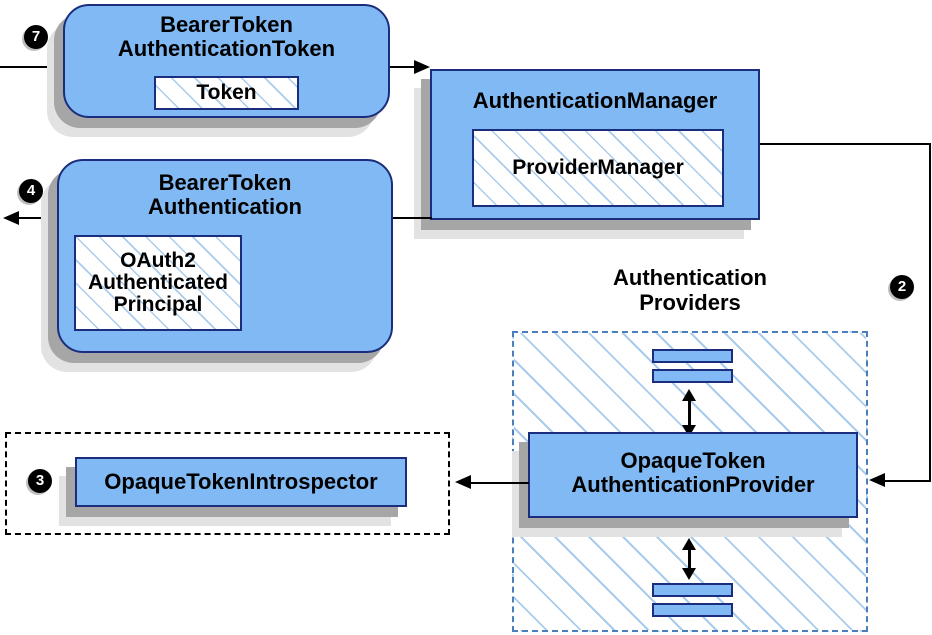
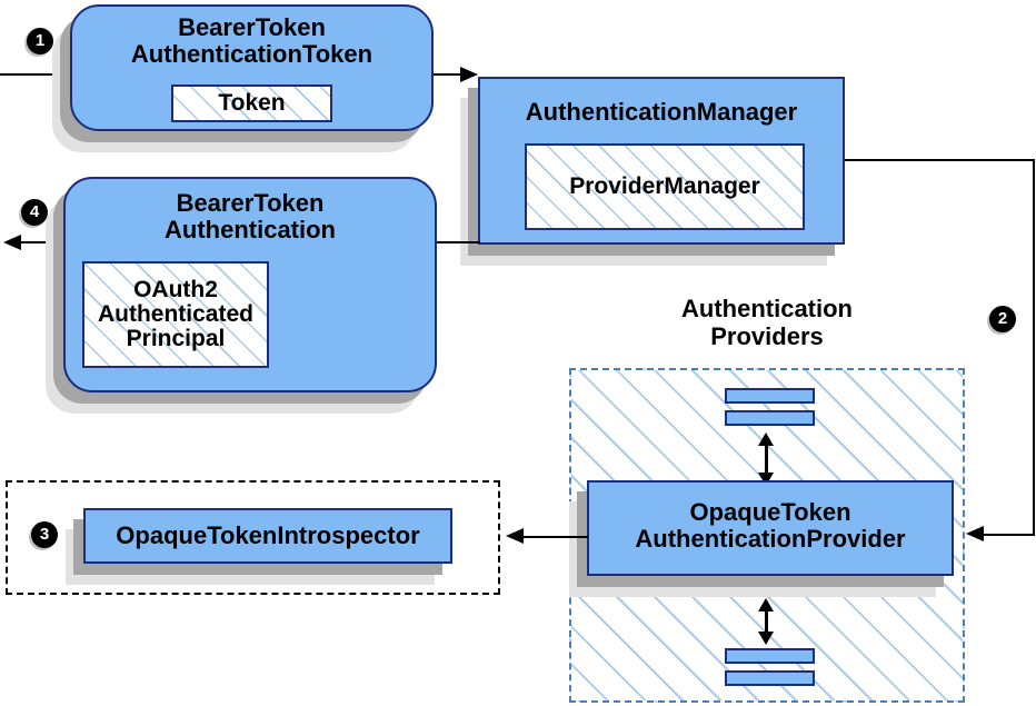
- 7
+ 1
  BearerToken
  AuthenticationToken
  Token
  AuthenticationManager
  ProviderManager
  4
  BearerToken
  Authentication
  OAuth2
  Authenticated
  Principal
  2
  Authentication
  Providers
  OpaqueToken
  AuthenticationProvider
  OpaqueTokenIntrospector
  3
